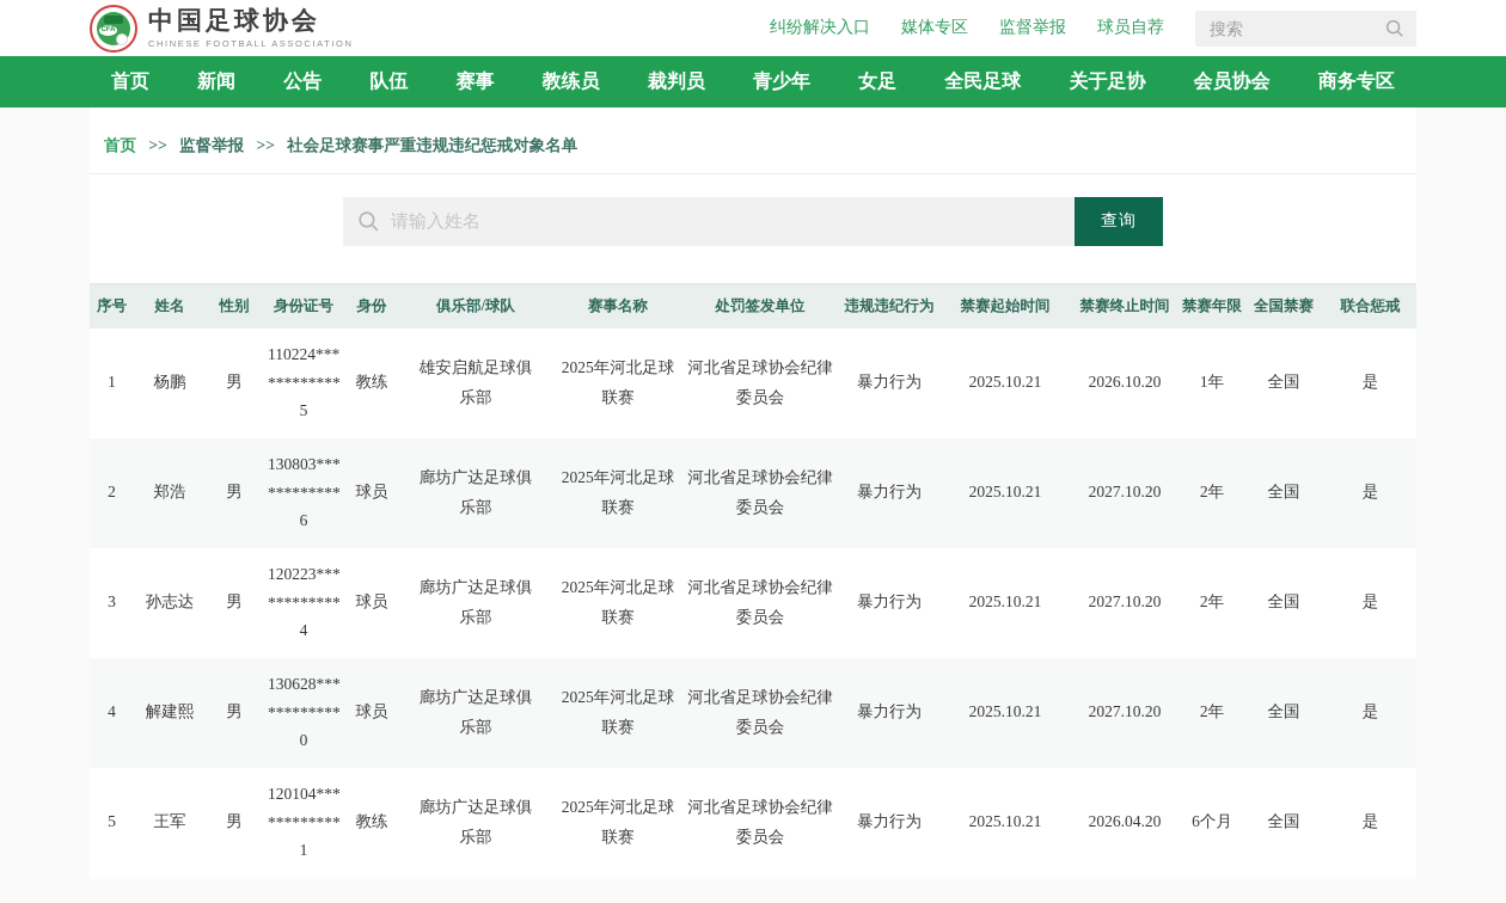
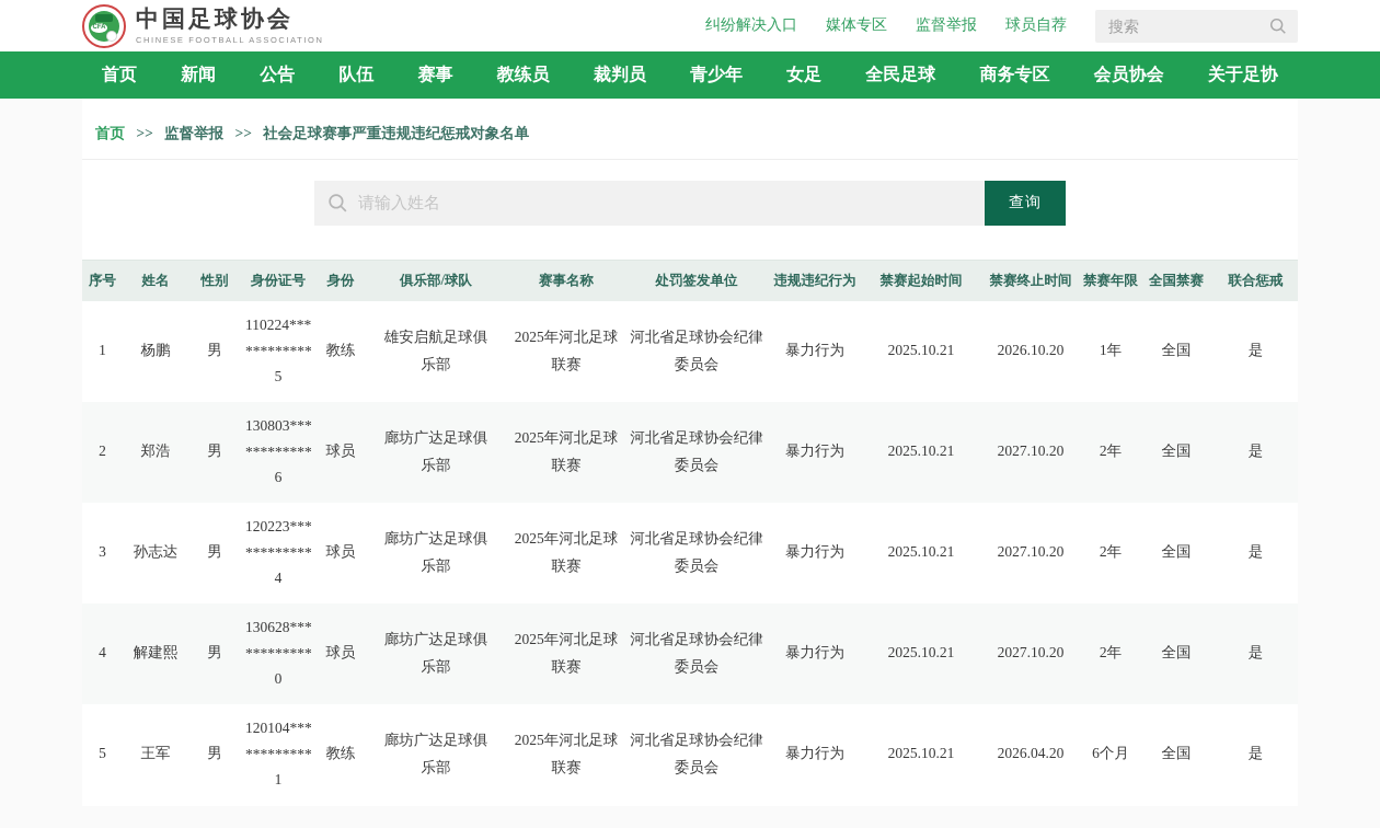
  中国足球协会
  CHINESE FOOTBALL ASSOCIATION
  纠纷解决入口
  媒体专区
  监督举报
  球员自荐
  搜索
  首页
  新闻
  公告
  队伍
  赛事
  教练员
  裁判员
  青少年
  女足
  全民足球
- 关于足协
+ 商务专区
  会员协会
- 商务专区
+ 关于足协
  首页 >> 监督举报 >> 社会足球赛事严重违规违纪惩戒对象名单
  请输入姓名
  查询
  序号	姓名	性别	身份证号	身份	俱乐部/球队	赛事名称	处罚签发单位	违规违纪行为	禁赛起始时间	禁赛终止时间	禁赛年限	全国禁赛	联合惩戒
  1	杨鹏	男	110224************5	教练	雄安启航足球俱乐部	2025年河北足球联赛	河北省足球协会纪律委员会	暴力行为	2025.10.21	2026.10.20	1年	全国	是
  2	郑浩	男	130803************6	球员	廊坊广达足球俱乐部	2025年河北足球联赛	河北省足球协会纪律委员会	暴力行为	2025.10.21	2027.10.20	2年	全国	是
  3	孙志达	男	120223************4	球员	廊坊广达足球俱乐部	2025年河北足球联赛	河北省足球协会纪律委员会	暴力行为	2025.10.21	2027.10.20	2年	全国	是
  4	解建熙	男	130628************0	球员	廊坊广达足球俱乐部	2025年河北足球联赛	河北省足球协会纪律委员会	暴力行为	2025.10.21	2027.10.20	2年	全国	是
  5	王军	男	120104************1	教练	廊坊广达足球俱乐部	2025年河北足球联赛	河北省足球协会纪律委员会	暴力行为	2025.10.21	2026.04.20	6个月	全国	是
